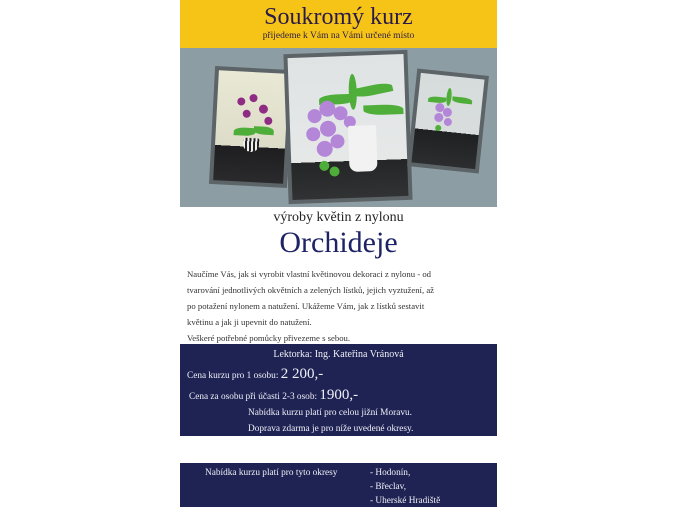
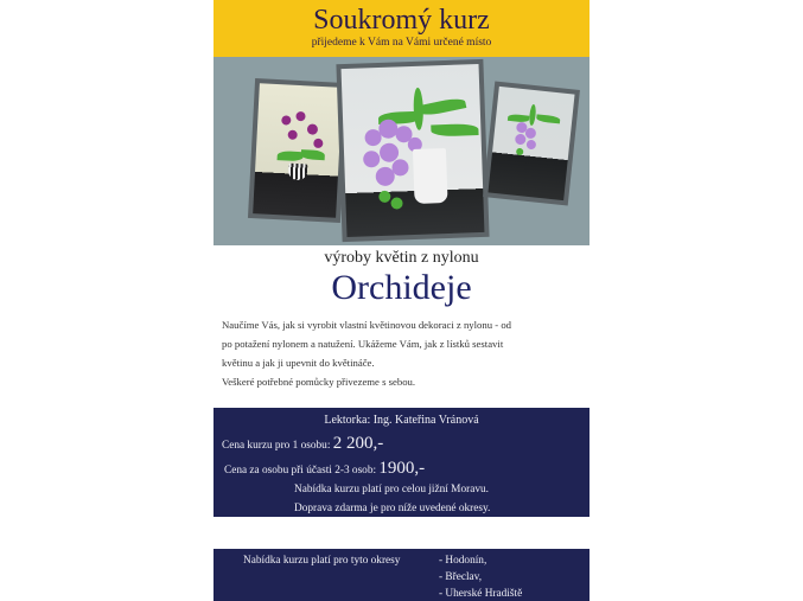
  Soukromý kurz
  přijedeme k Vám na Vámi určené místo
  výroby květin z nylonu
  Orchideje
  Naučíme Vás, jak si vyrobit vlastní květinovou dekoraci z nylonu - od
- tvarování jednotlivých okvětních a zelených lístků, jejich vyztužení, až
  po potažení nylonem a natužení. Ukážeme Vám, jak z lístků sestavit
- květinu a jak ji upevnit do natužení.
+ květinu a jak ji upevnit do květináče.
  Veškeré potřebné pomůcky přivezeme s sebou.
  Lektorka: Ing. Kateřina Vránová
  Cena kurzu pro 1 osobu: 2 200,-
  Cena za osobu při účasti 2-3 osob: 1900,-
  Nabídka kurzu platí pro celou jižní Moravu.
  Doprava zdarma je pro níže uvedené okresy.
  Nabídka kurzu platí pro tyto okresy
  - Hodonín,
  - Břeclav,
  - Uherské Hradiště
